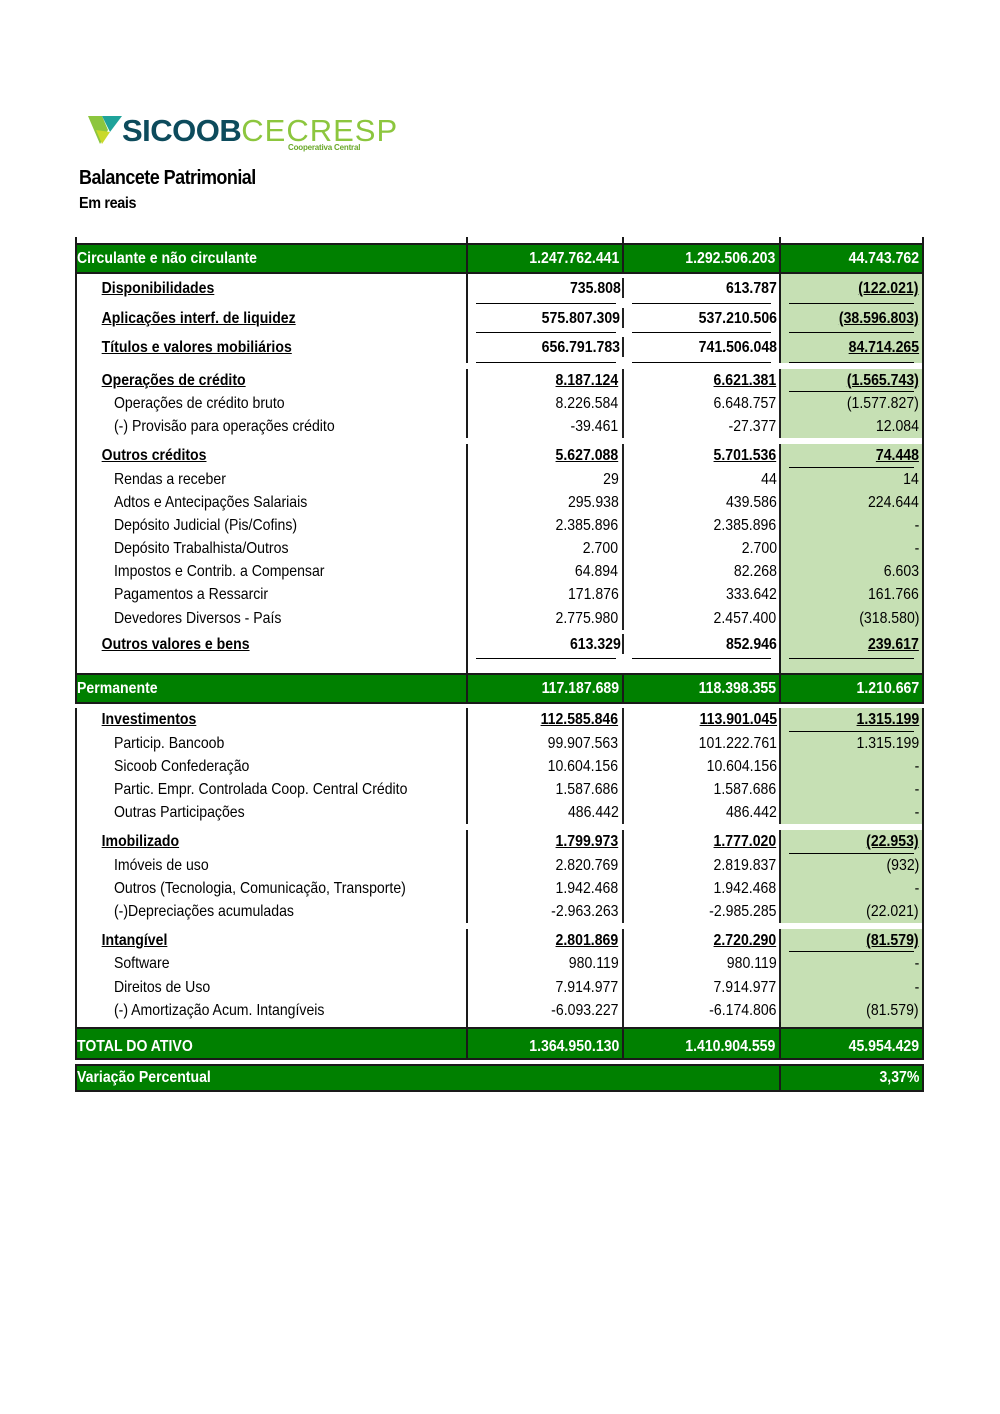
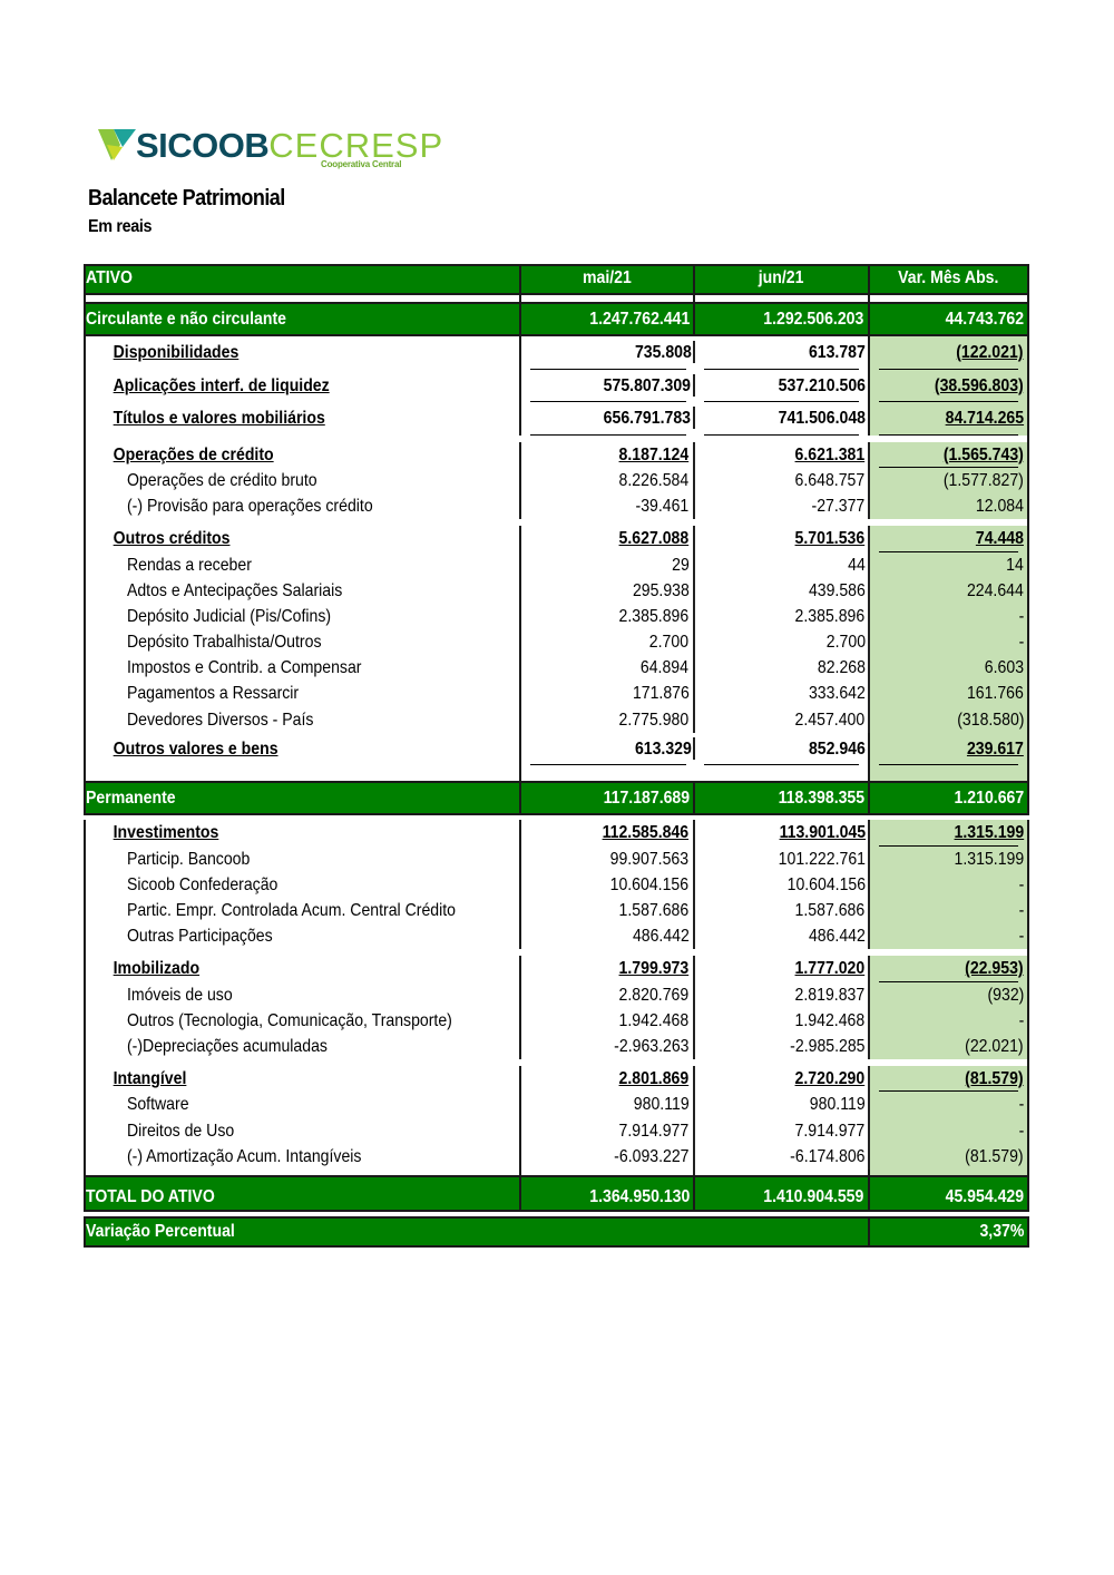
  SICOOBCECRESP
  Cooperativa Central
  Balancete Patrimonial
  Em reais
+ ATIVO
+ mai/21
+ jun/21
+ Var. Mês Abs.
  Circulante e não circulante
  1.247.762.441
  1.292.506.203
  44.743.762
  Disponibilidades
  735.808
  613.787
  (122.021)
  Aplicações interf. de liquidez
  575.807.309
  537.210.506
  (38.596.803)
  Títulos e valores mobiliários
  656.791.783
  741.506.048
  84.714.265
  Operações de crédito
  8.187.124
  6.621.381
  (1.565.743)
  Operações de crédito bruto
  8.226.584
  6.648.757
  (1.577.827)
  (-) Provisão para operações crédito
  -39.461
  -27.377
  12.084
  Outros créditos
  5.627.088
  5.701.536
  74.448
  Rendas a receber
  29
  44
  14
  Adtos e Antecipações Salariais
  295.938
  439.586
  224.644
  Depósito Judicial (Pis/Cofins)
  2.385.896
  2.385.896
  -
  Depósito Trabalhista/Outros
  2.700
  2.700
  -
  Impostos e Contrib. a Compensar
  64.894
  82.268
  6.603
  Pagamentos a Ressarcir
  171.876
  333.642
  161.766
  Devedores Diversos - País
  2.775.980
  2.457.400
  (318.580)
  Outros valores e bens
  613.329
  852.946
  239.617
  Permanente
  117.187.689
  118.398.355
  1.210.667
  Investimentos
  112.585.846
  113.901.045
  1.315.199
  Particip. Bancoob
  99.907.563
  101.222.761
  1.315.199
  Sicoob Confederação
  10.604.156
  10.604.156
  -
- Partic. Empr. Controlada Coop. Central Crédito
+ Partic. Empr. Controlada Acum. Central Crédito
  1.587.686
  1.587.686
  -
  Outras Participações
  486.442
  486.442
  -
  Imobilizado
  1.799.973
  1.777.020
  (22.953)
  Imóveis de uso
  2.820.769
  2.819.837
  (932)
  Outros (Tecnologia, Comunicação, Transporte)
  1.942.468
  1.942.468
  -
  (-)Depreciações acumuladas
  -2.963.263
  -2.985.285
  (22.021)
  Intangível
  2.801.869
  2.720.290
  (81.579)
  Software
  980.119
  980.119
  -
  Direitos de Uso
  7.914.977
  7.914.977
  -
  (-) Amortização Acum. Intangíveis
  -6.093.227
  -6.174.806
  (81.579)
  TOTAL DO ATIVO
  1.364.950.130
  1.410.904.559
  45.954.429
  Variação Percentual
  3,37%
